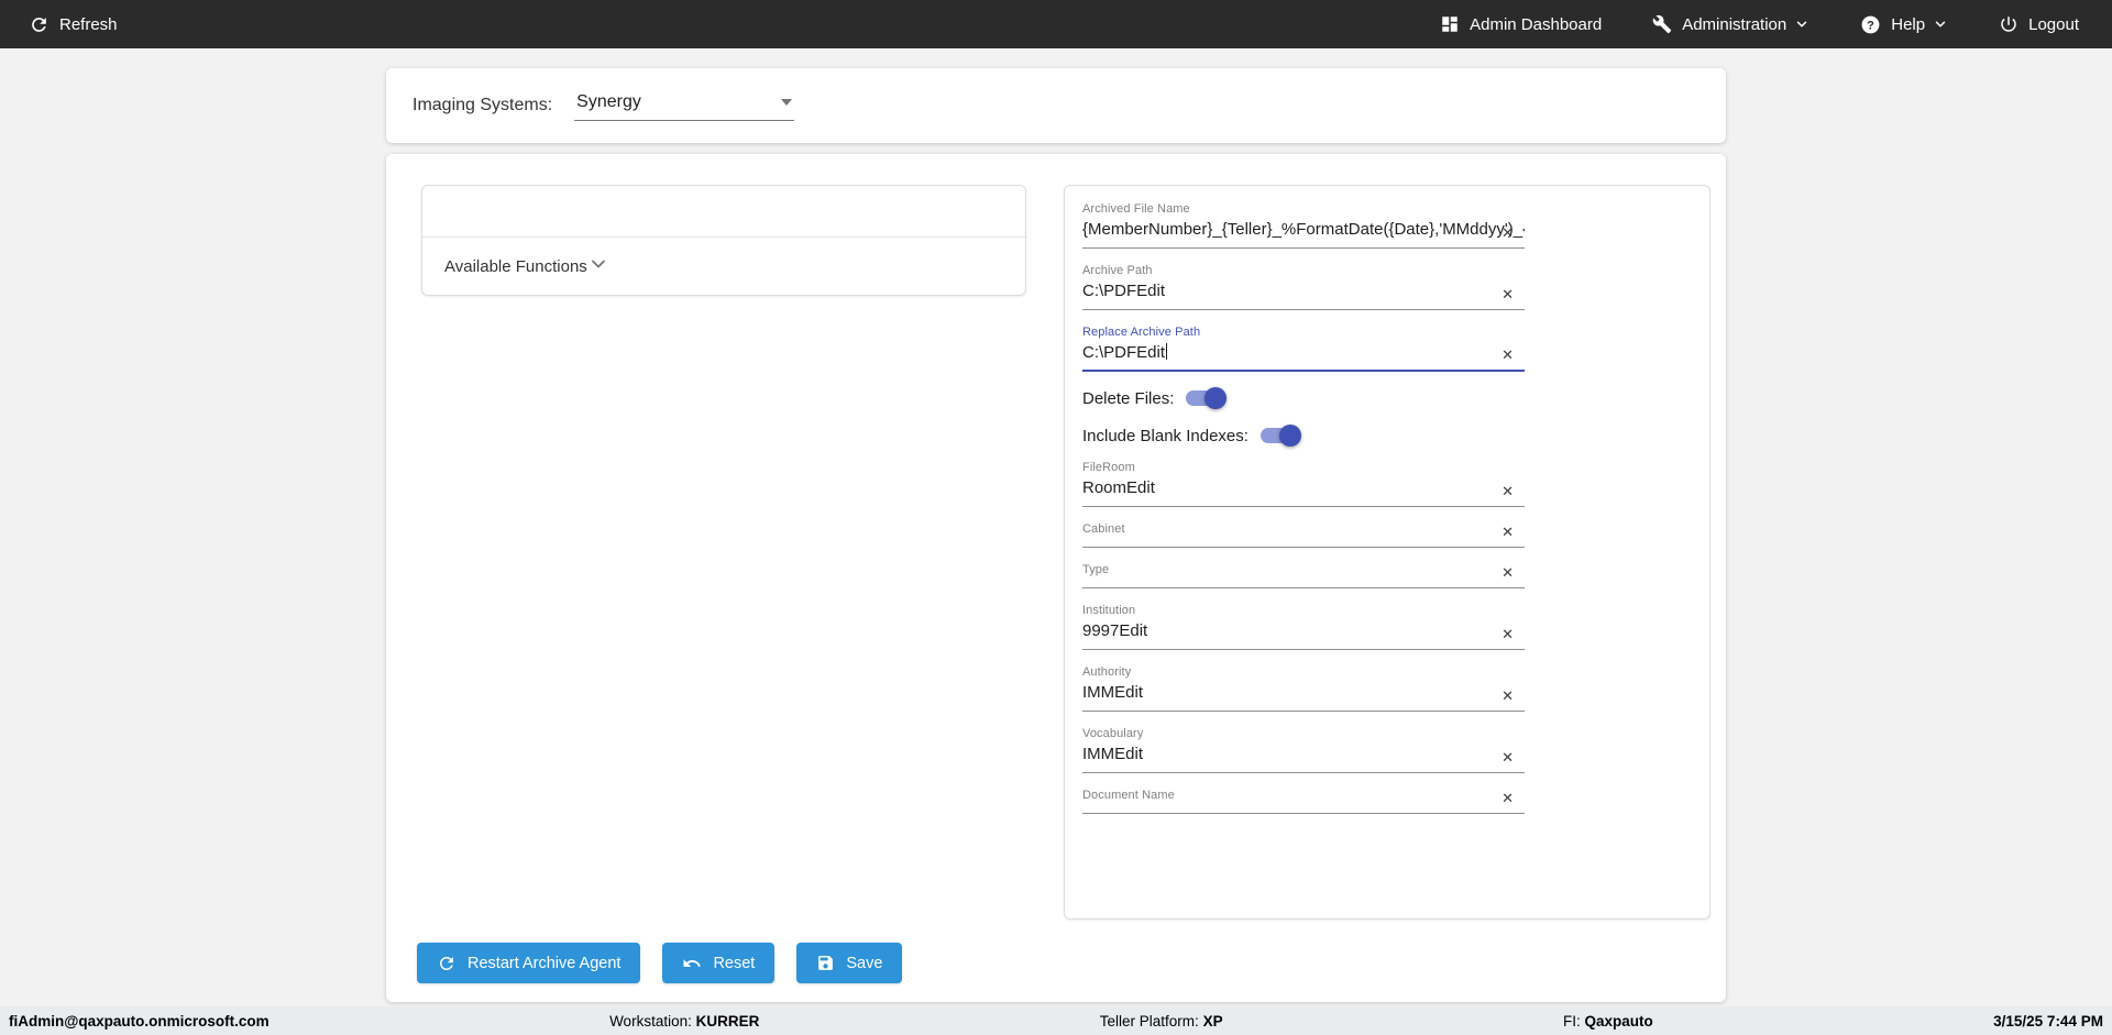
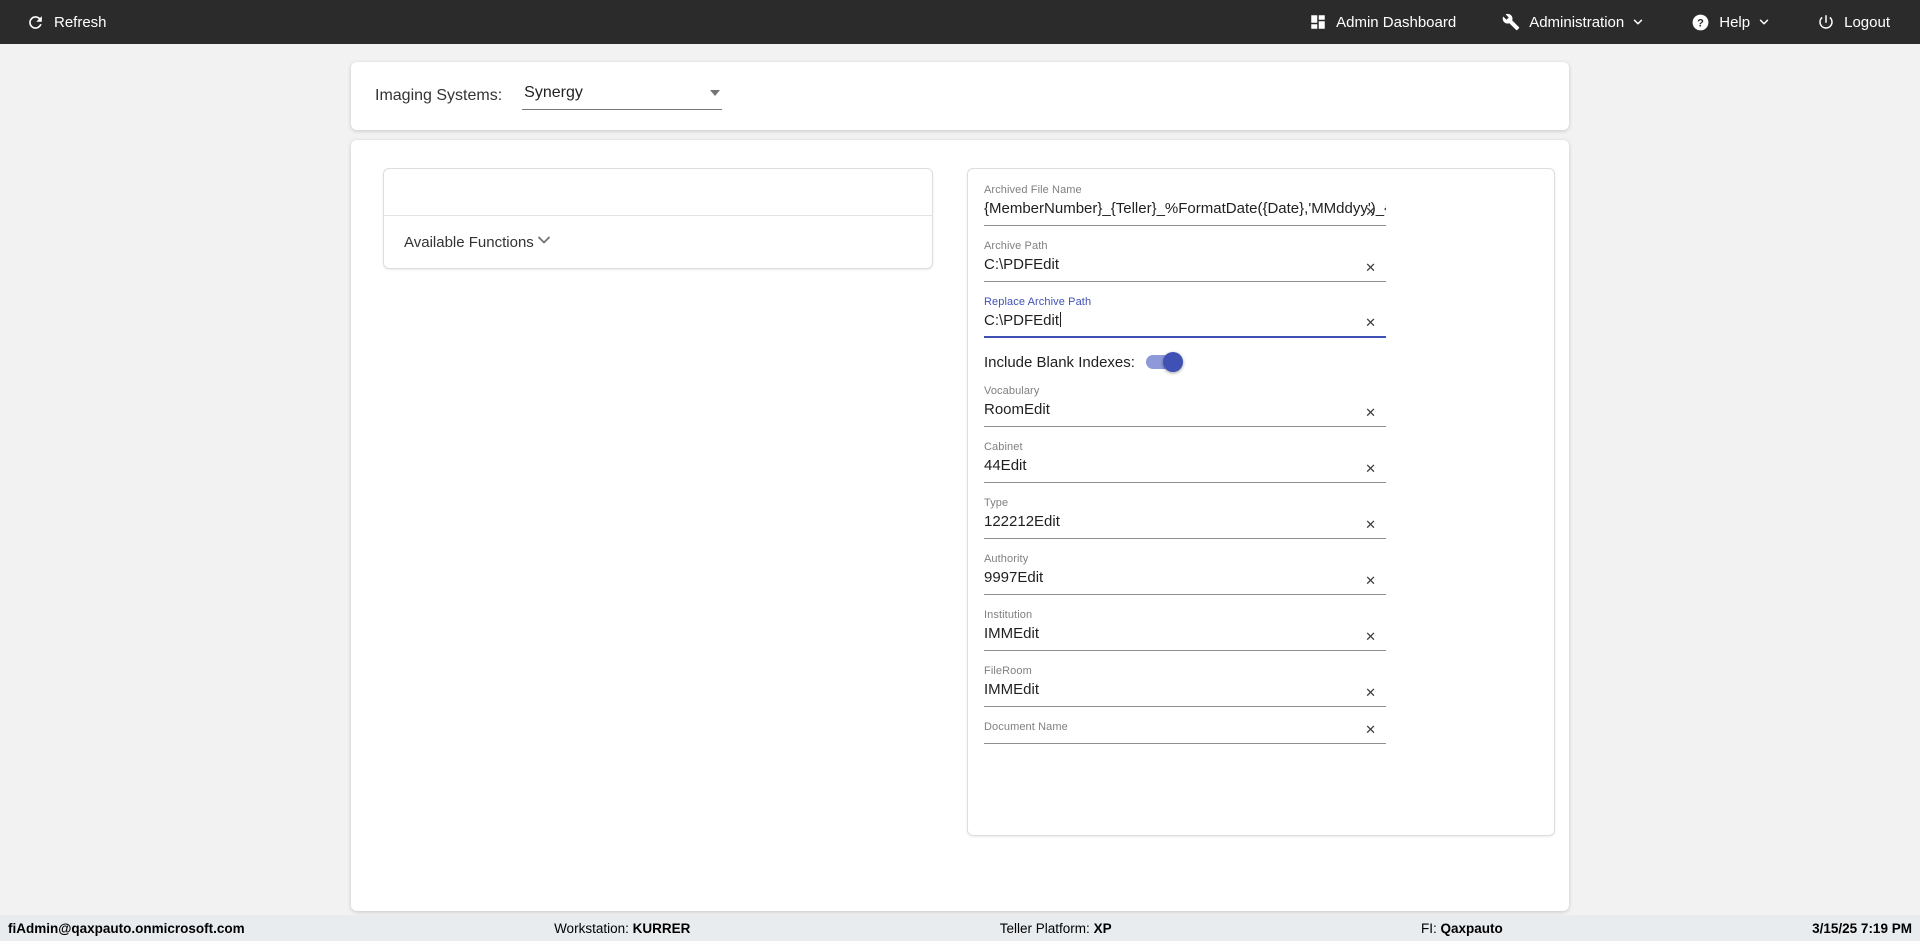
  Refresh
  Admin Dashboard
  Administration
  ?
  Help
  Logout
  Imaging Systems:
  Synergy
  Available Functions
  Archived File Name
  {MemberNumber}_{Teller}_%FormatDate({Date},'MMddyy')_
  ✕
  Archive Path
  C:\PDFEdit
  ✕
  Replace Archive Path
  C:\PDFEdit
  ✕
- Delete Files:
  Include Blank Indexes:
- FileRoom
+ Vocabulary
  RoomEdit
  ✕
  Cabinet
+ 44Edit
  ✕
  Type
+ 122212Edit
  ✕
- Institution
+ Authority
  9997Edit
  ✕
- Authority
+ Institution
  IMMEdit
  ✕
- Vocabulary
+ FileRoom
  IMMEdit
  ✕
  Document Name
  ✕
- Restart Archive Agent
- Reset
- Save
  fiAdmin@qaxpauto.onmicrosoft.com
  Workstation: KURRER
  Teller Platform: XP
  FI: Qaxpauto
- 3/15/25 7:44 PM
+ 3/15/25 7:19 PM
